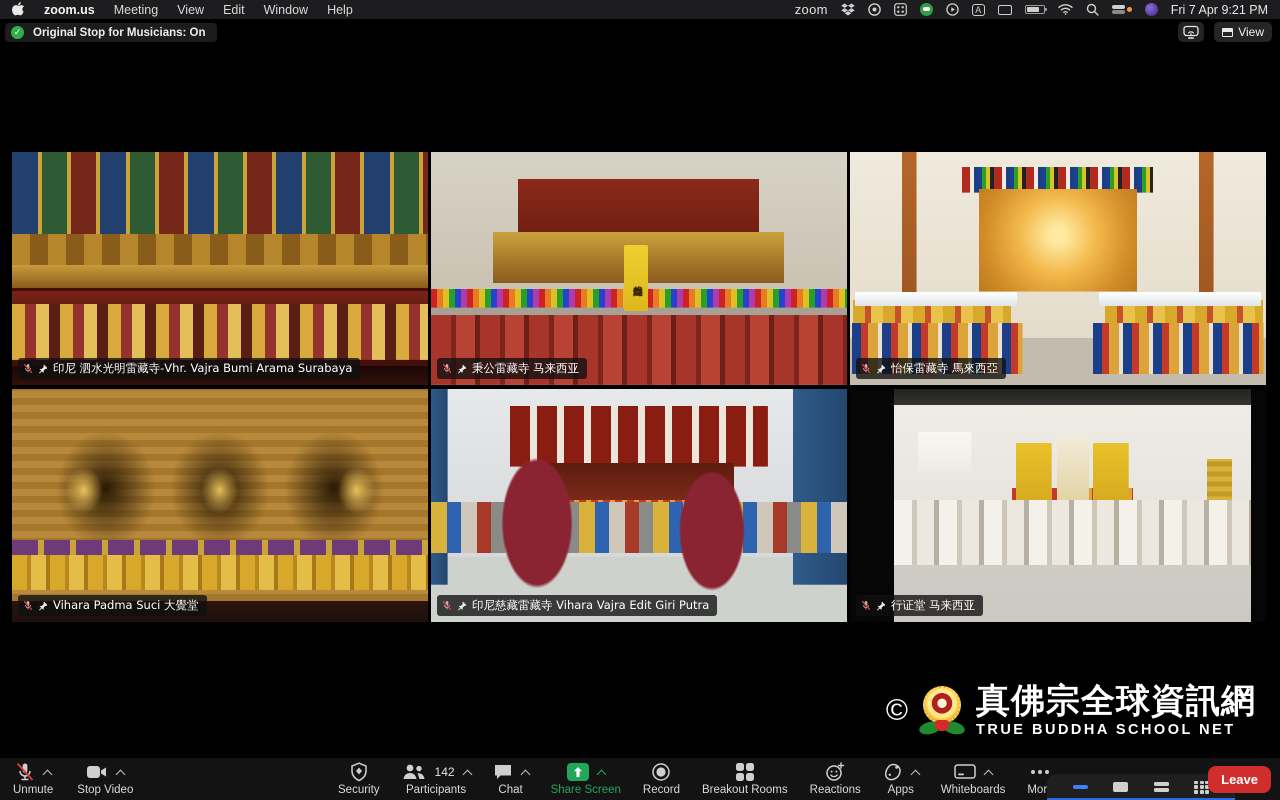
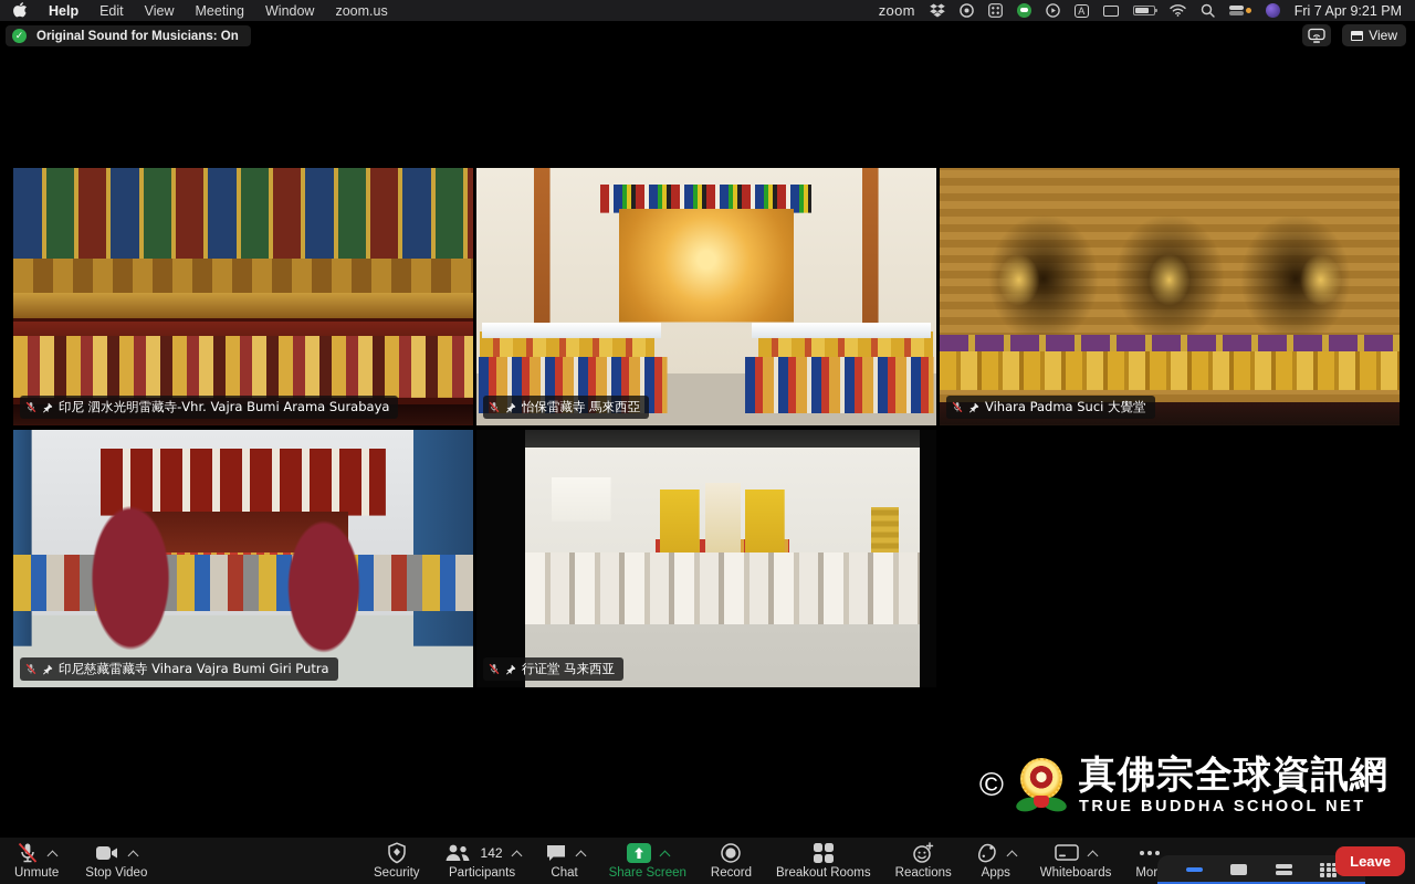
- zoom.us
+ Help
- Meeting
+ Edit
  View
- Edit
+ Meeting
  Window
- Help
+ zoom.us
  zoom
  A
  Fri 7 Apr 9:21 PM
  ✓
- Original Stop for Musicians: On
+ Original Sound for Musicians: On
  View
  印尼 泗水光明雷藏寺-Vhr. Vajra Bumi Arama Surabaya
- 秉公雷藏寺 马来西亚
  怡保雷藏寺 馬來西亞
  Vihara Padma Suci 大覺堂
- 印尼慈藏雷藏寺 Vihara Vajra Edit Giri Putra
+ 印尼慈藏雷藏寺 Vihara Vajra Bumi Giri Putra
  行证堂 马来西亚
  ©
  真佛宗全球資訊網
  TRUE BUDDHA SCHOOL NET
  Unmute
  Stop Video
  Security
  142
  Participants
  Chat
  Share Screen
  Record
  Breakout Rooms
  Reactions
  Apps
  Whiteboards
  Mor
  Leave
